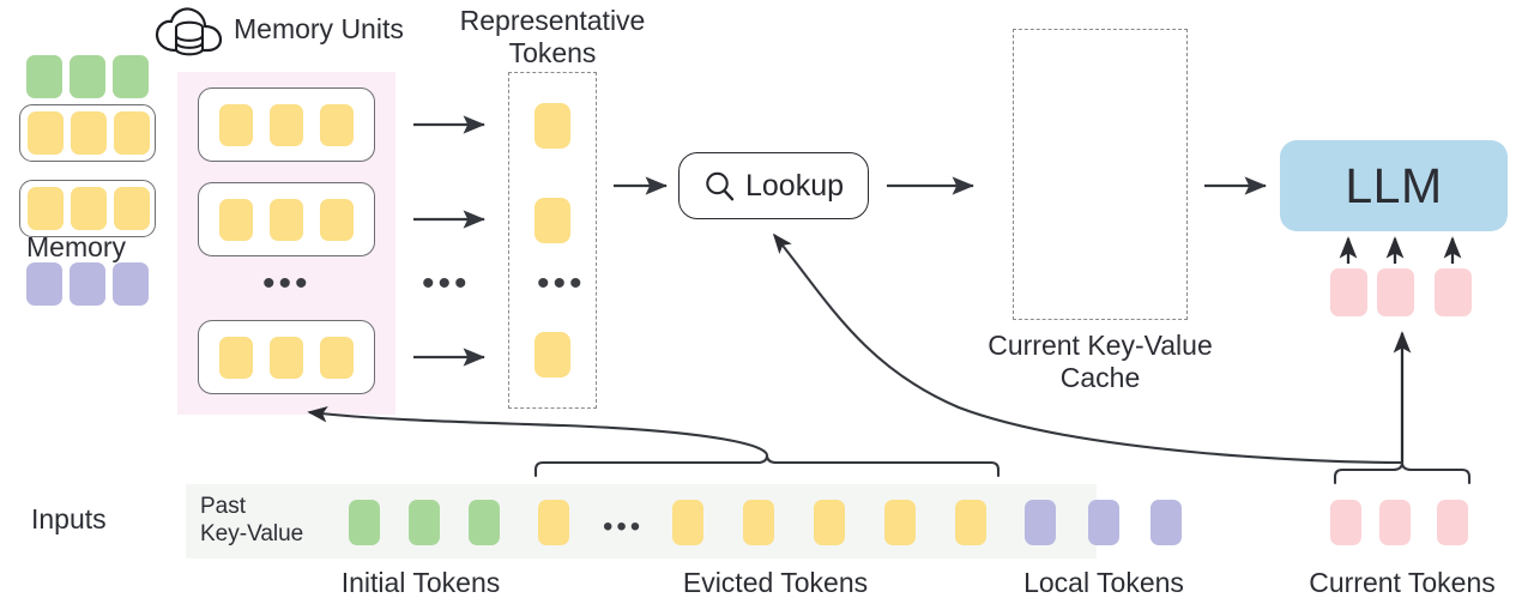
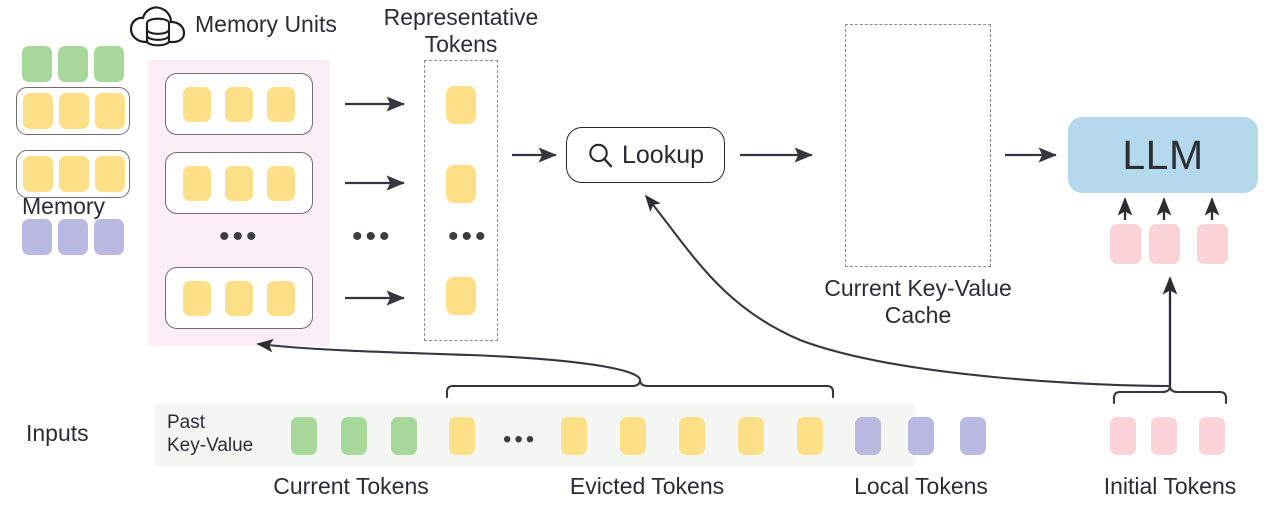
  Memory Units
  Representative
  Tokens
  Memory
  •••
  •••
  •••
  Lookup
  Current Key-Value
  Cache
  LLM
  Inputs
  Past
  Key-Value
  •••
- Initial Tokens
+ Current Tokens
  Evicted Tokens
  Local Tokens
- Current Tokens
+ Initial Tokens
